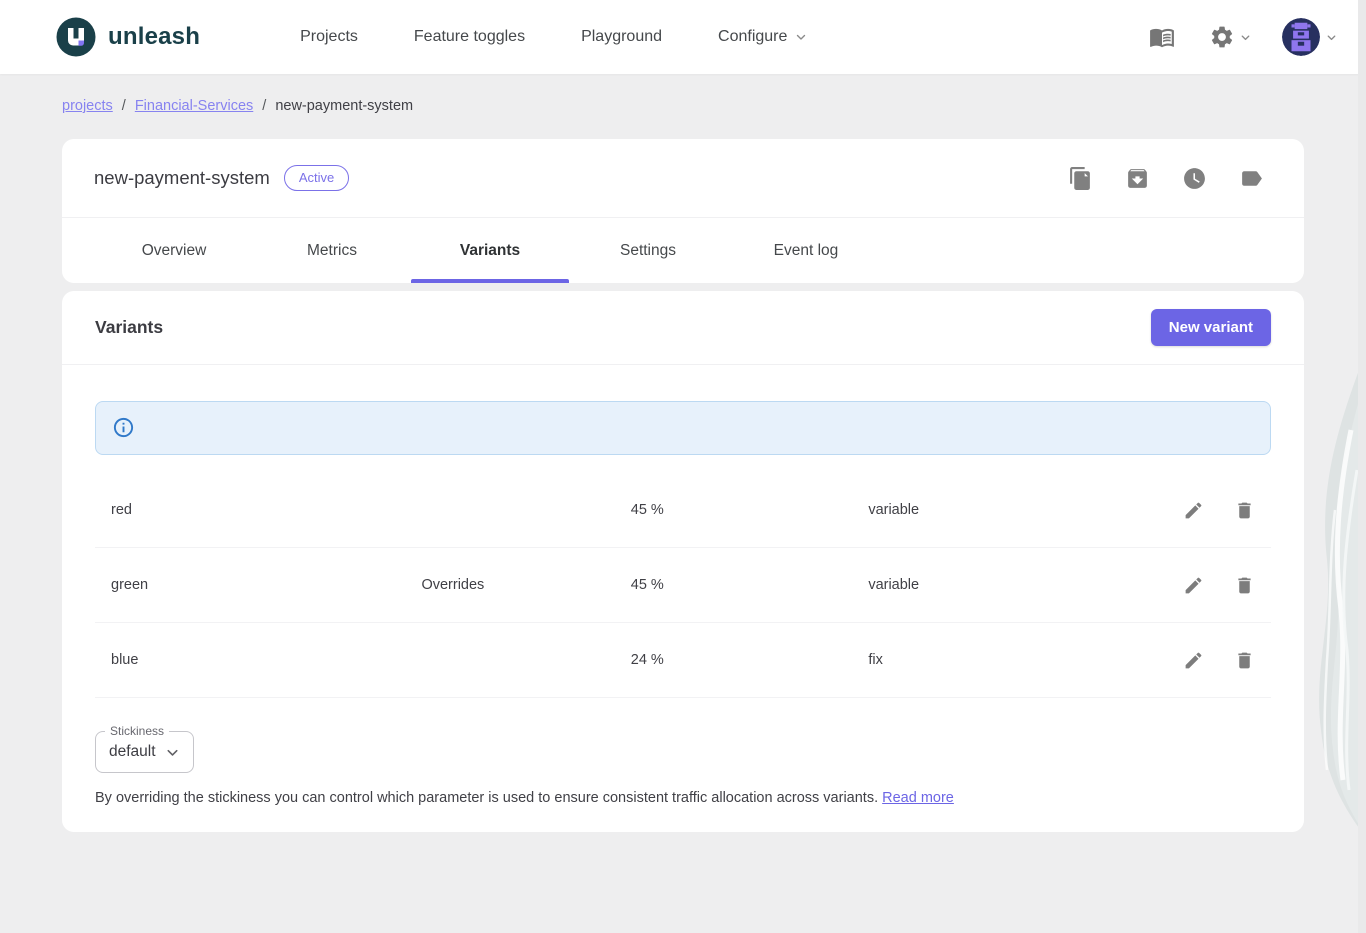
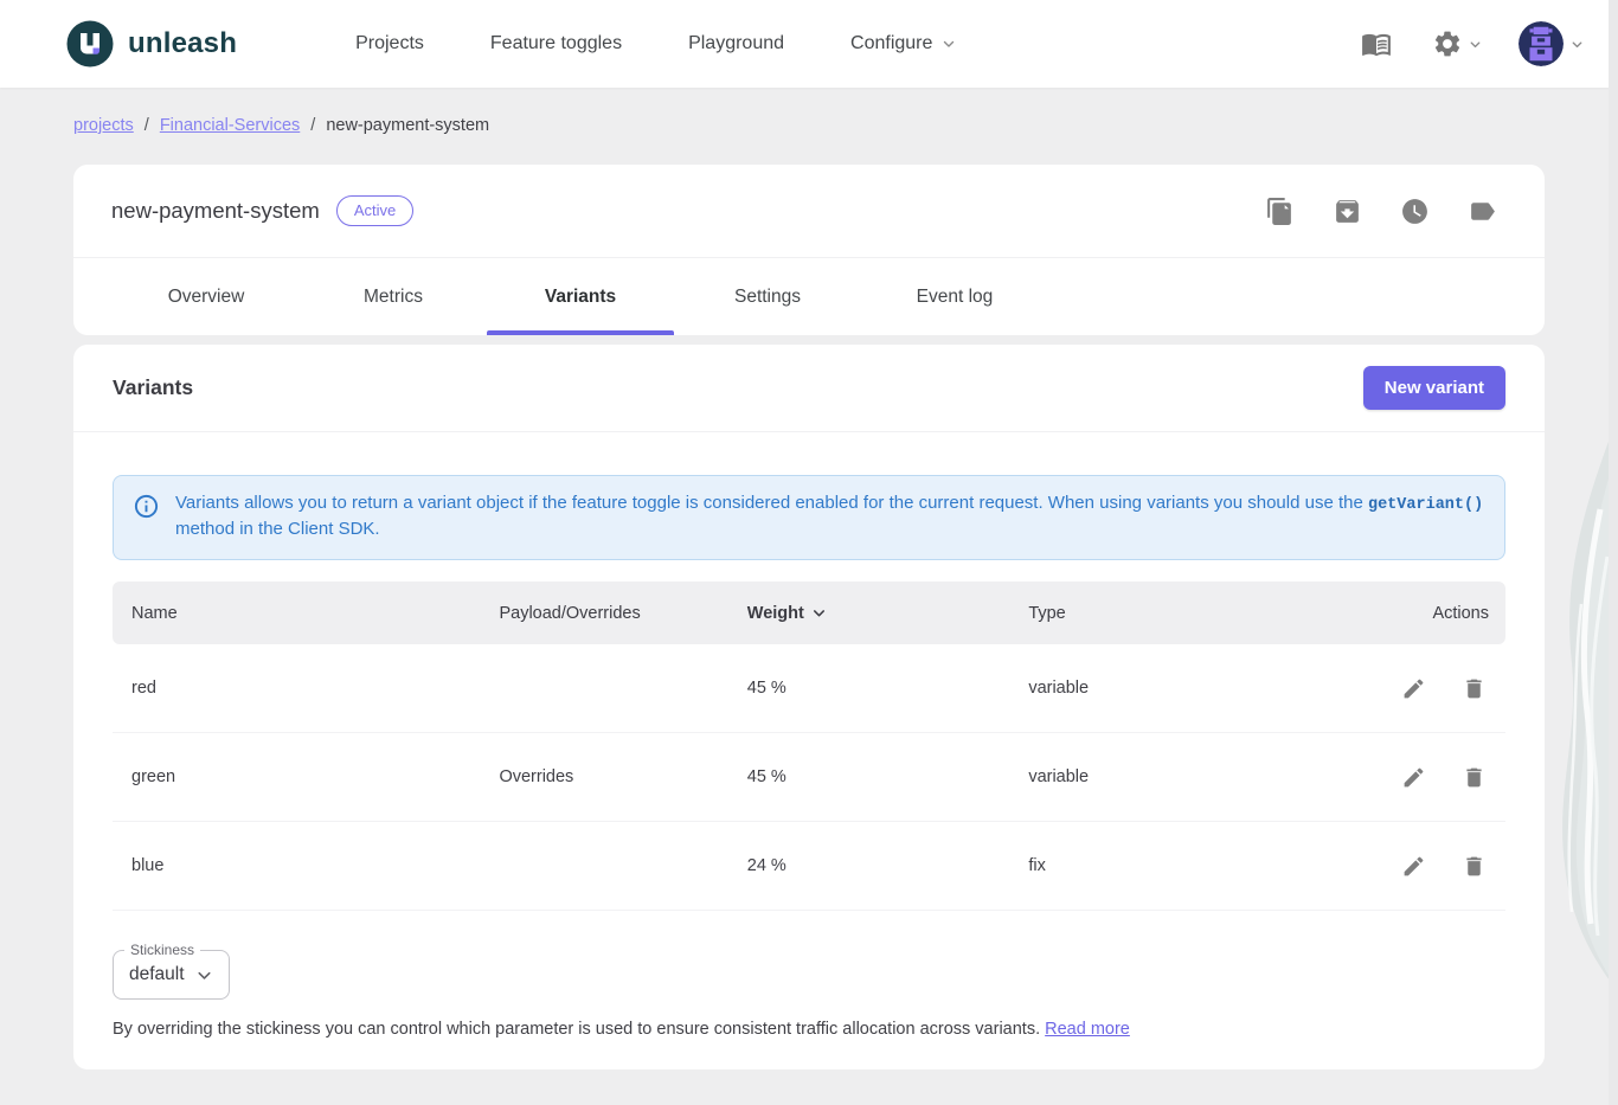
  unleash
  Projects
  Feature toggles
  Playground
  Configure
  projects
  /
  Financial-Services
  /
  new-payment-system
  new-payment-system
  Active
  Overview
  Metrics
  Variants
  Settings
  Event log
  Variants
  New variant
+ Variants allows you to return a variant object if the feature toggle is considered enabled for the current request. When using variants you should use the getVariant() method in the Client SDK.
+ Name
+ Payload/Overrides
+ Weight
+ Type
+ Actions
  red
  45 %
  variable
  green
  Overrides
  45 %
  variable
  blue
  24 %
  fix
  Stickiness
  default
  By overriding the stickiness you can control which parameter is used to ensure consistent traffic allocation across variants. Read more
